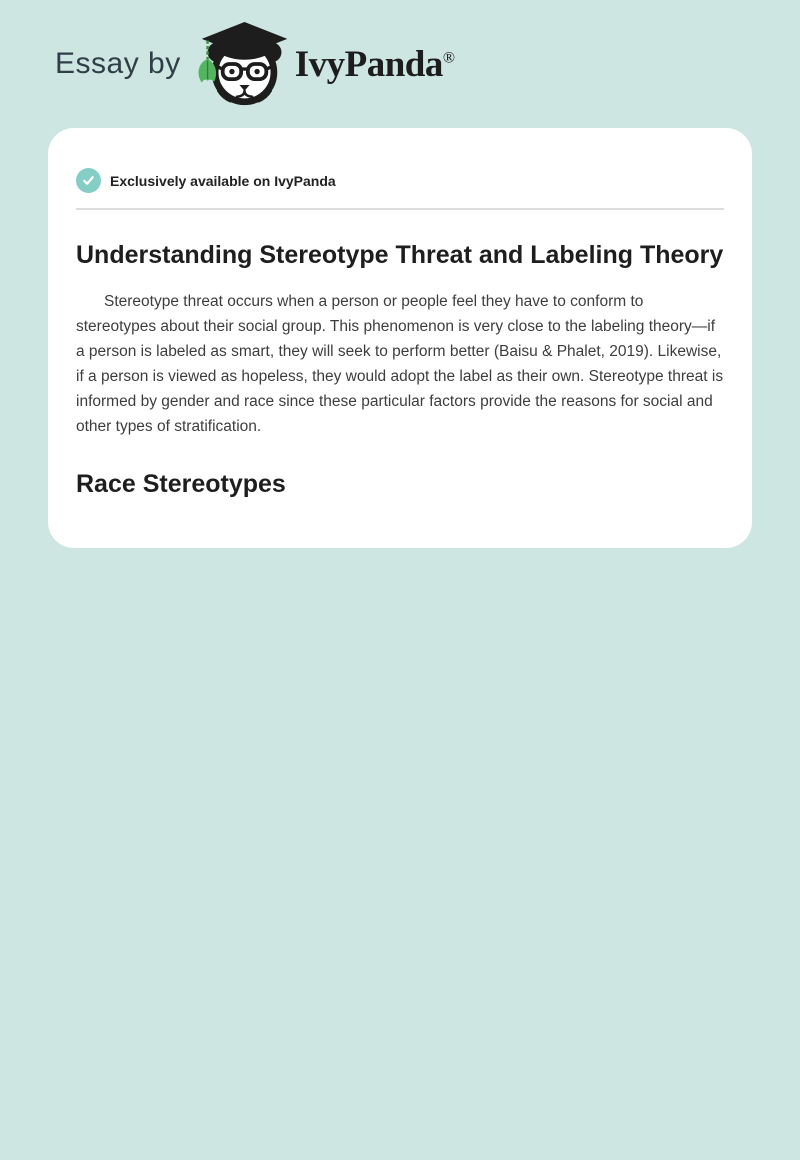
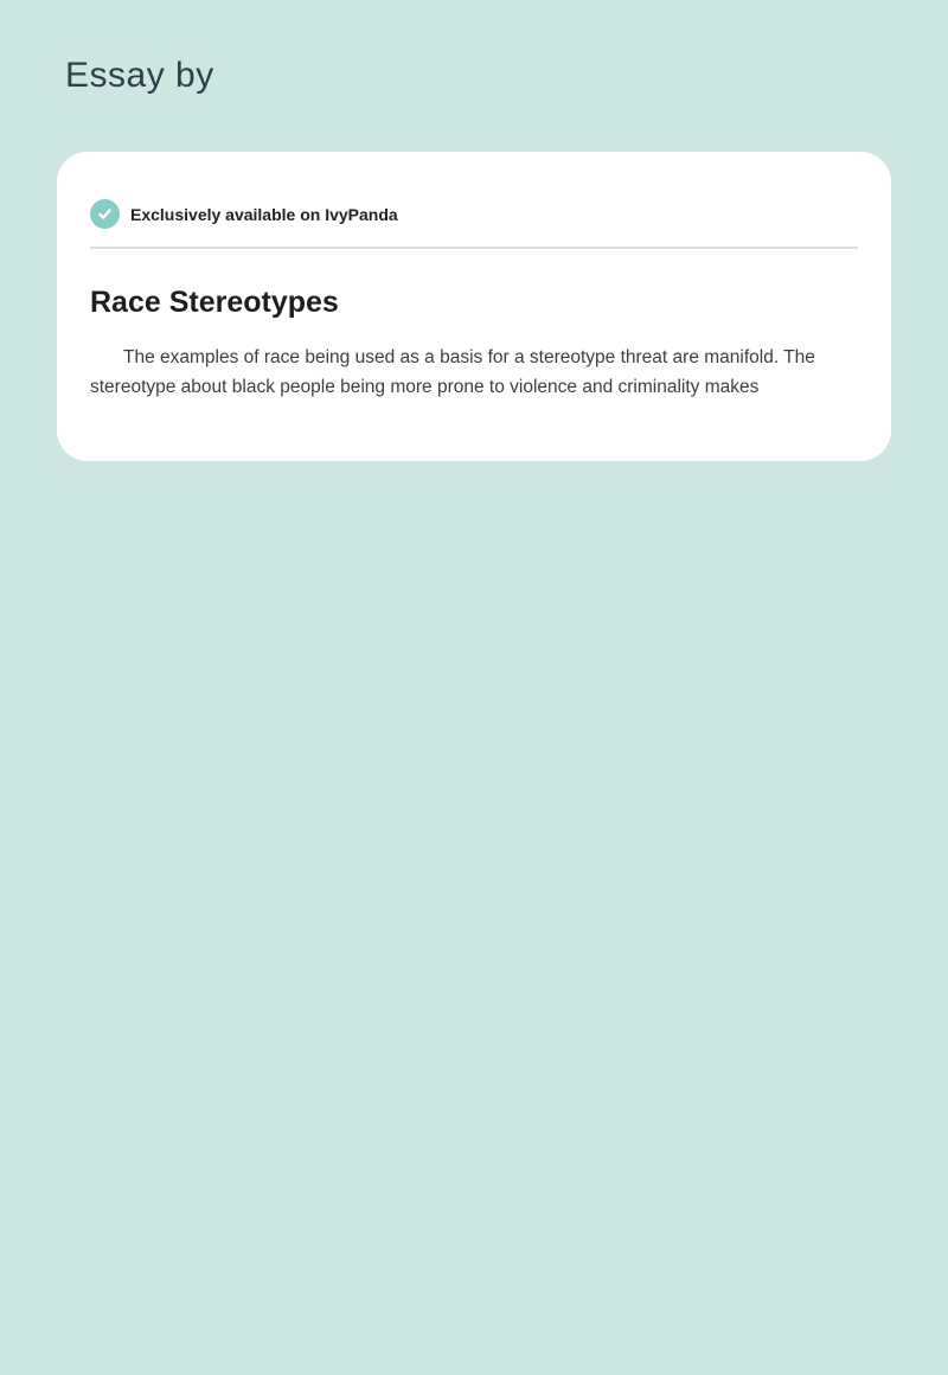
  Essay by
- IvyPanda®
  Exclusively available on IvyPanda
- Understanding Stereotype Threat and Labeling Theory
- Stereotype threat occurs when a person or people feel they have to conform to stereotypes about their social group. This phenomenon is very close to the labeling theory—if a person is labeled as smart, they will seek to perform better (Baisu & Phalet, 2019). Likewise, if a person is viewed as hopeless, they would adopt the label as their own. Stereotype threat is informed by gender and race since these particular factors provide the reasons for social and other types of stratification.
  Race Stereotypes
+ The examples of race being used as a basis for a stereotype threat are manifold. The stereotype about black people being more prone to violence and criminality makes
